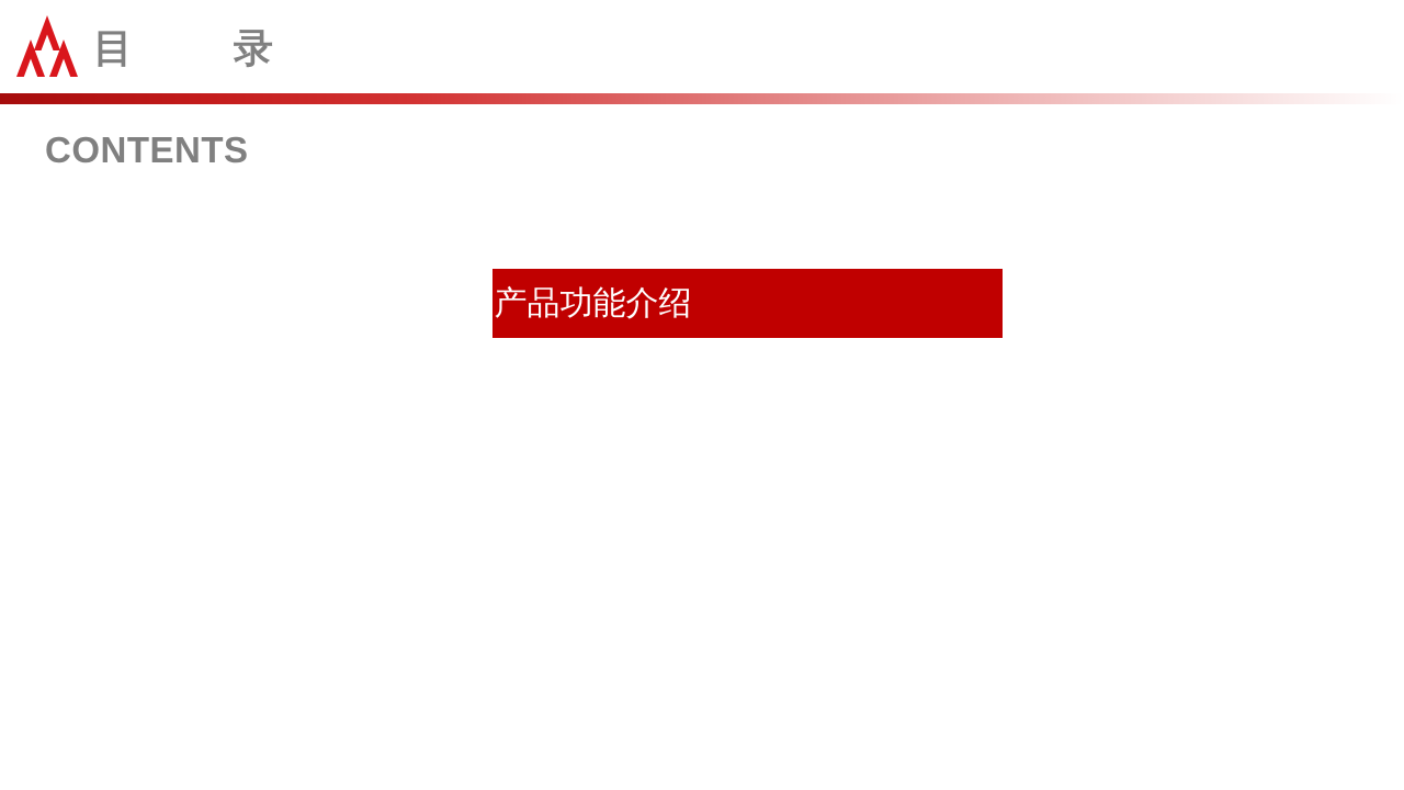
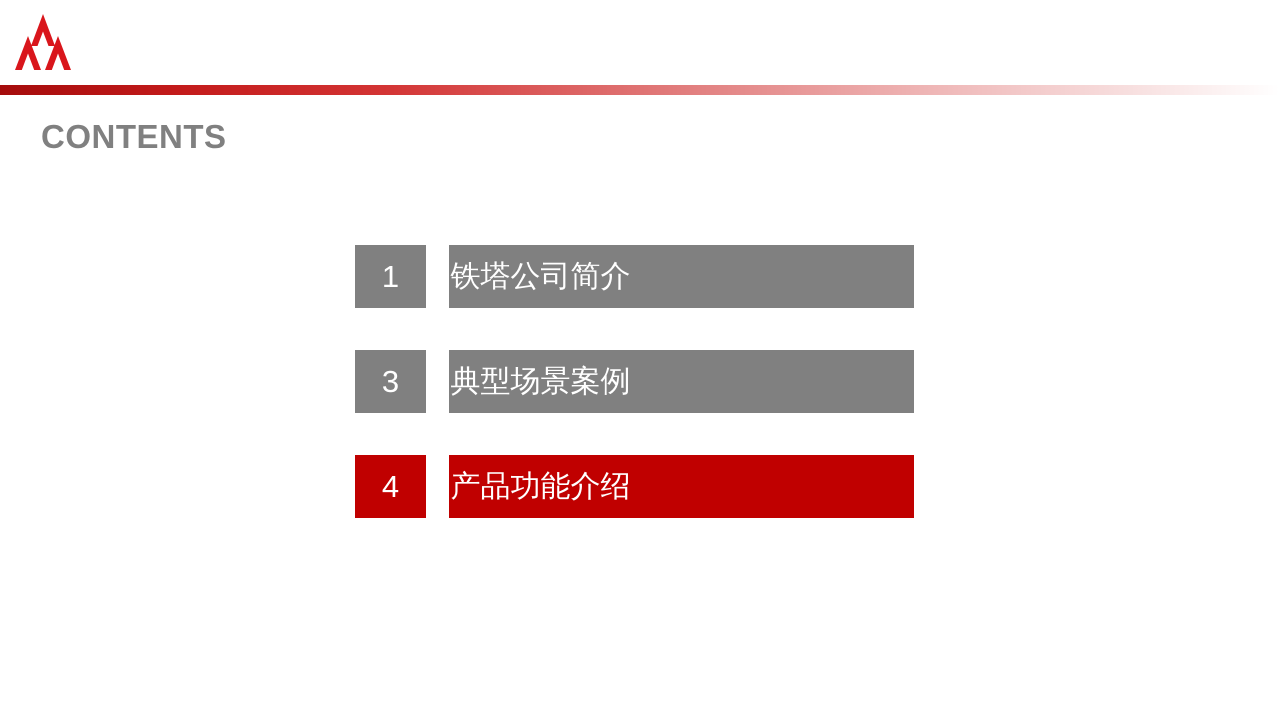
- 目 录
  CONTENTS
+ 1
+ 铁塔公司简介
+ 3
+ 典型场景案例
+ 4
  产品功能介绍
